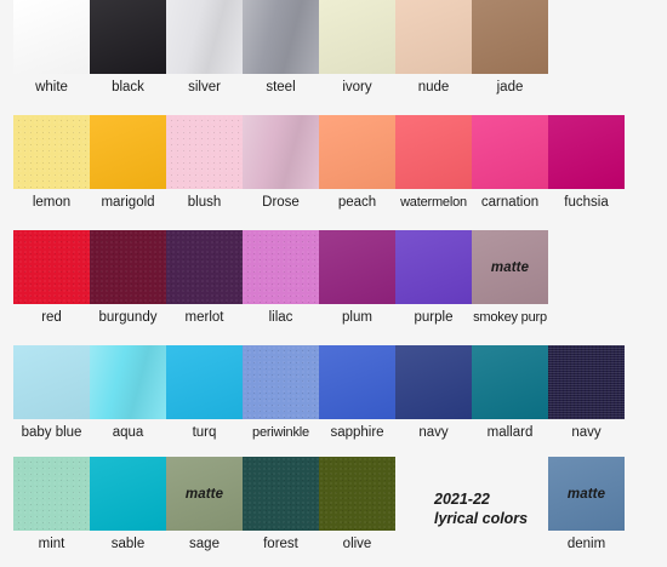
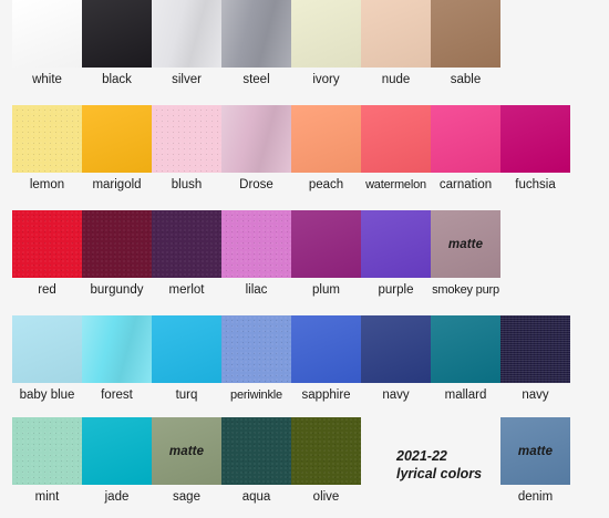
  white
  black
  silver
  steel
  ivory
  nude
- jade
+ sable
  lemon
  marigold
  blush
  Drose
  peach
  watermelon
  carnation
  fuchsia
  red
  burgundy
  merlot
  lilac
  plum
  purple
  matte
  smokey purp
  baby blue
- aqua
+ forest
  turq
  periwinkle
  sapphire
  navy
  mallard
  navy
  mint
- sable
+ jade
  matte
  sage
- forest
+ aqua
  olive
  matte
  denim
  2021-22
  lyrical colors
